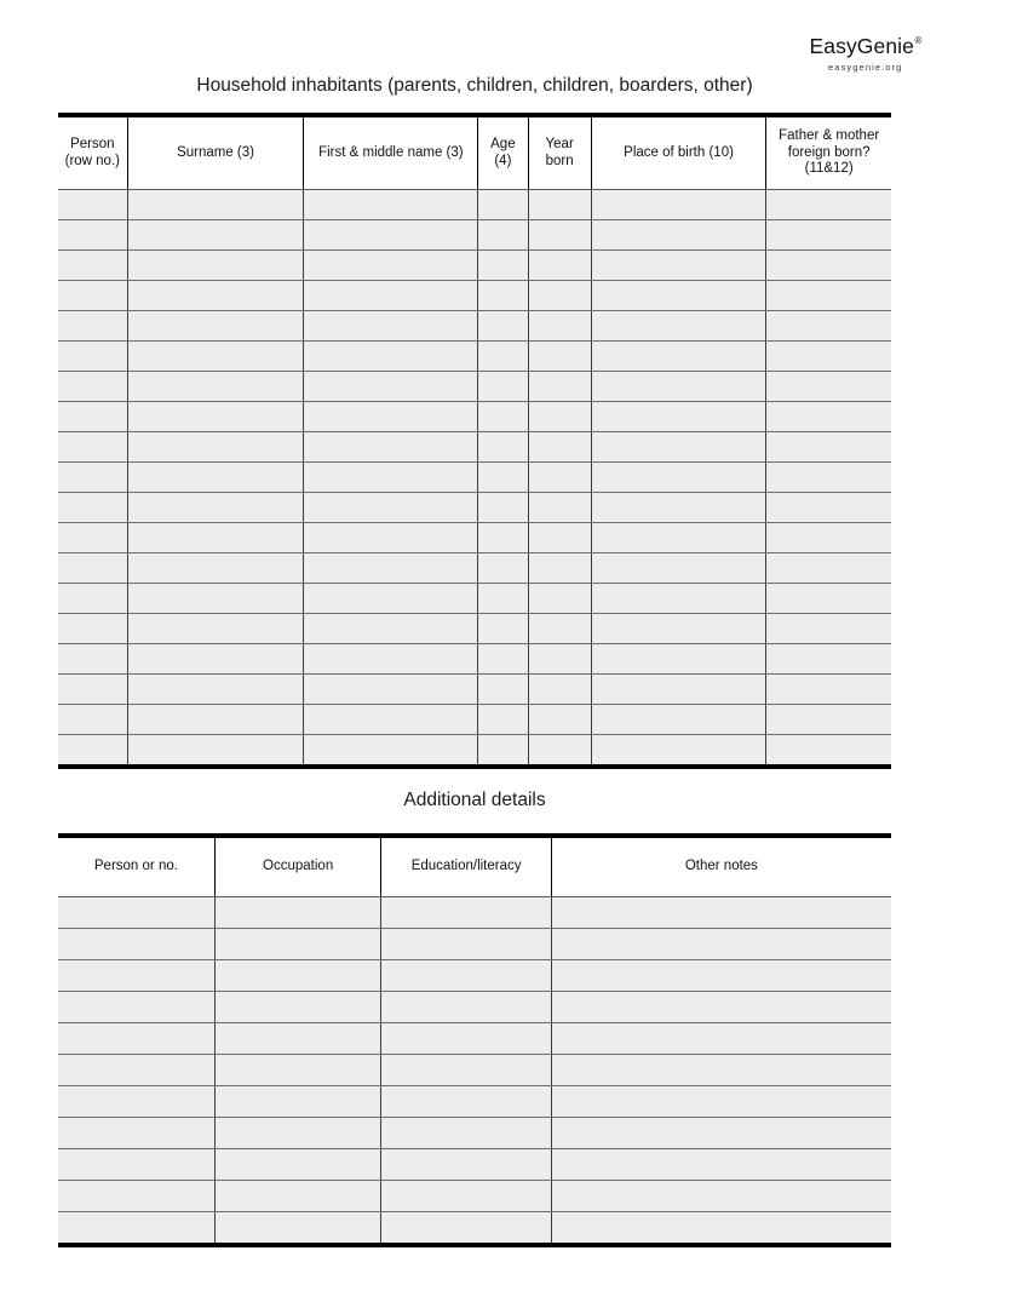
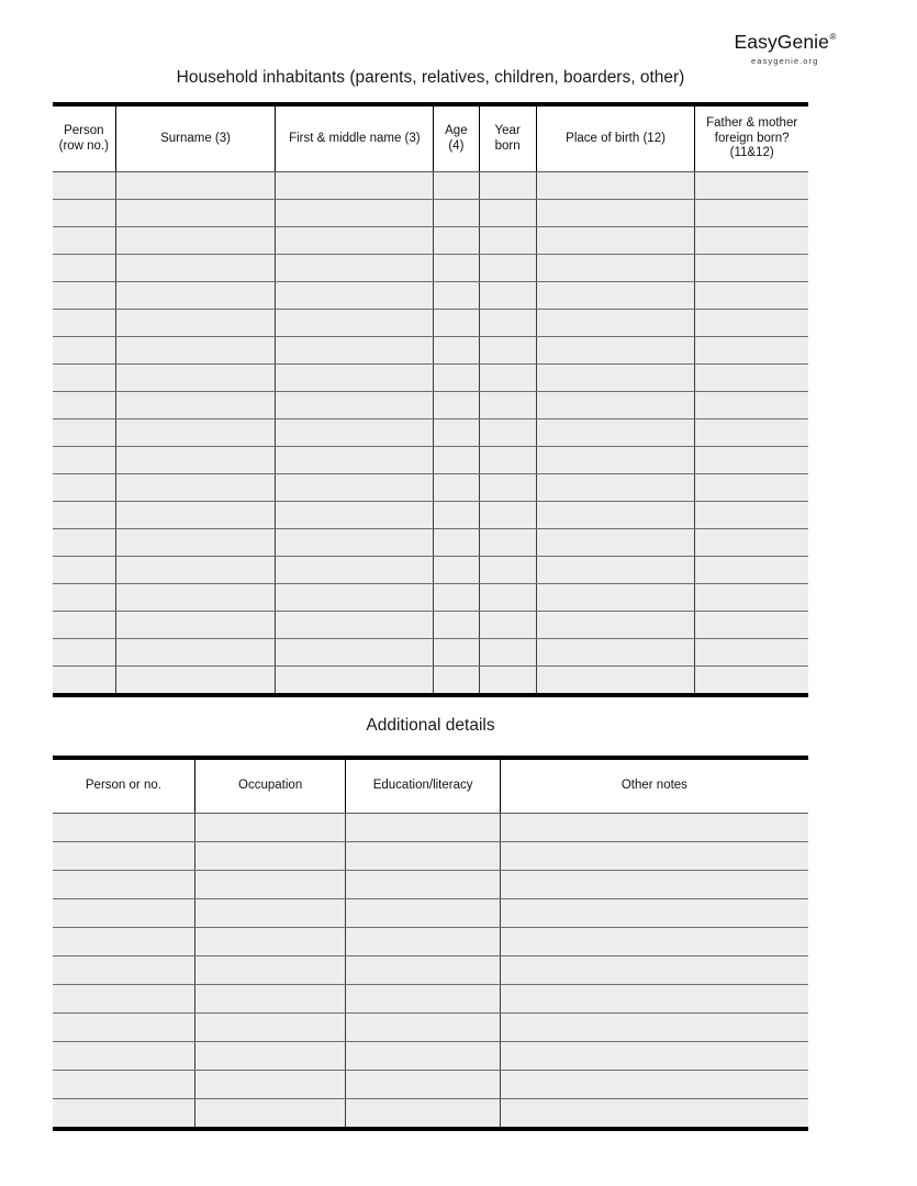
  EasyGenie®
  easygenie.org
- Household inhabitants (parents, children, children, boarders, other)
+ Household inhabitants (parents, relatives, children, boarders, other)
- Person(row no.)	Surname (3)	First & middle name (3)	Age(4)	Yearborn	Place of birth (10)	Father & motherforeign born?(11&12)
+ Person(row no.)	Surname (3)	First & middle name (3)	Age(4)	Yearborn	Place of birth (12)	Father & motherforeign born?(11&12)
  Additional details
  Person or no.	Occupation	Education/literacy	Other notes
